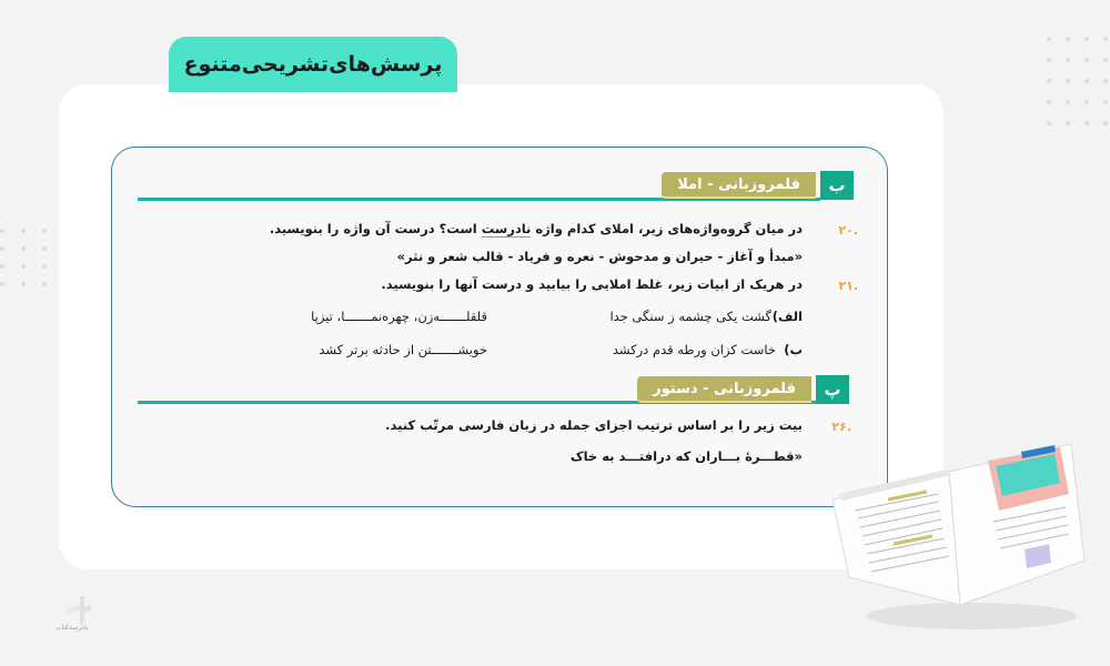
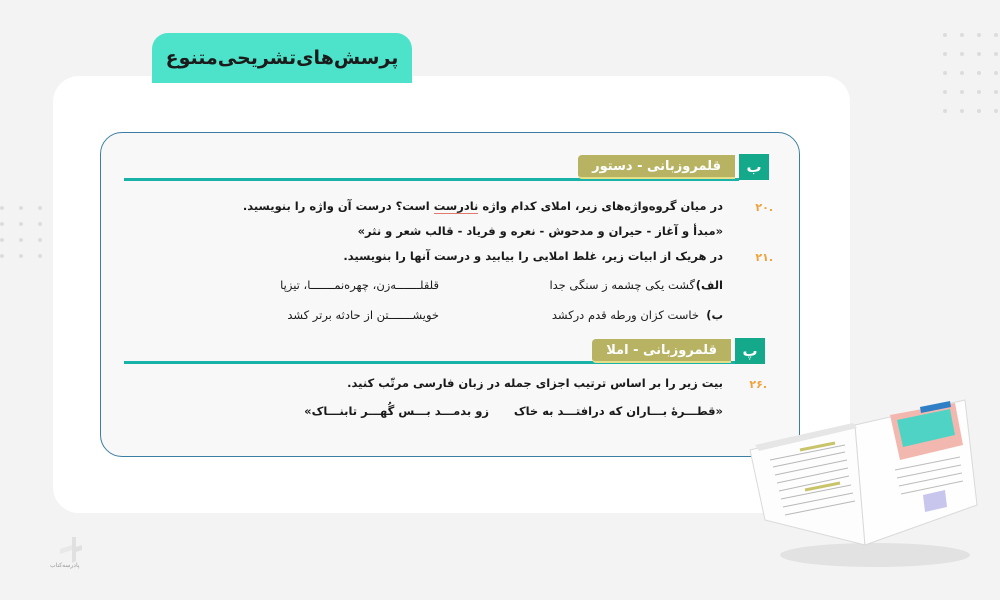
  پرسش‌های‌تشریحی‌متنوع
  ب
- قلمروزبانی - املا
+ قلمروزبانی - دستور
  .۲۰
  در میان گروهواژه‌های زیر، املای کدام واژه نادرست است؟ درست آن واژه را بنویسید.
  «مبدأ و آغاز - حیران و مدحوش - نعره و فریاد - قالب شعر و نثر»
  .۲۱
  در هریک از ابیات زیر، غلط املایی را بیابید و درست آنها را بنویسید.
  الف)
  گشت یکی چشمه ز سنگی جدا
  قلقلـــــــه‌زن، چهره‌نمـــــــا، تیزپا
  ب)
  خاست کزان ورطه قدم درکشد
  خویشـــــــتن از حادثه برتر کشد
  پ
- قلمروزبانی - دستور
+ قلمروزبانی - املا
  .۲۶
  بیت زیر را بر اساس ترتیب اجزای جمله در زبان فارسی مرتّب کنید.
  «قطـــرهٔ بـــاران که درافتـــد به خاک
+ زو بدمـــد بـــس گُهـــر تابنـــاک»
